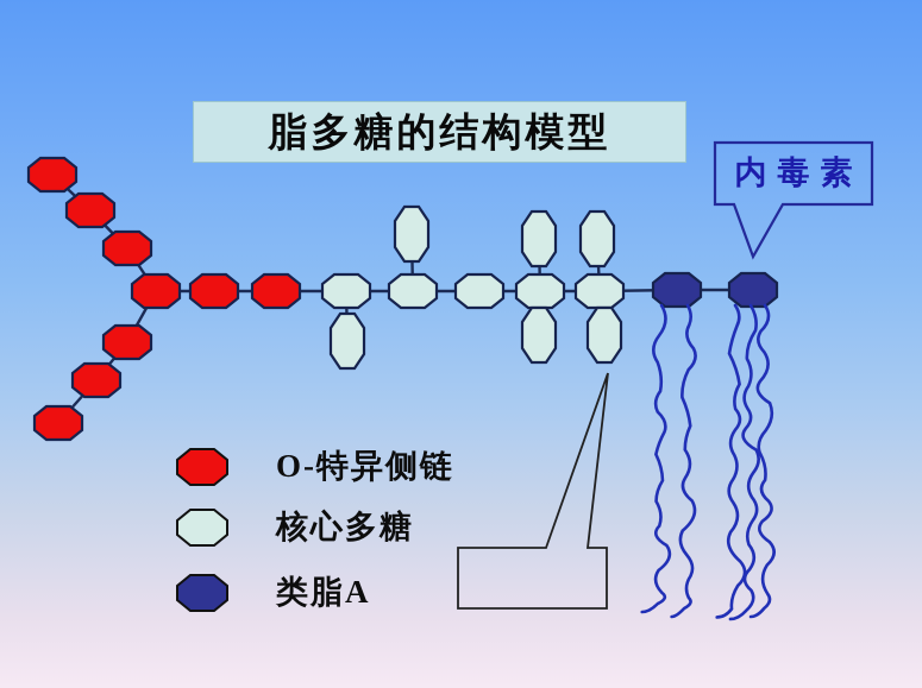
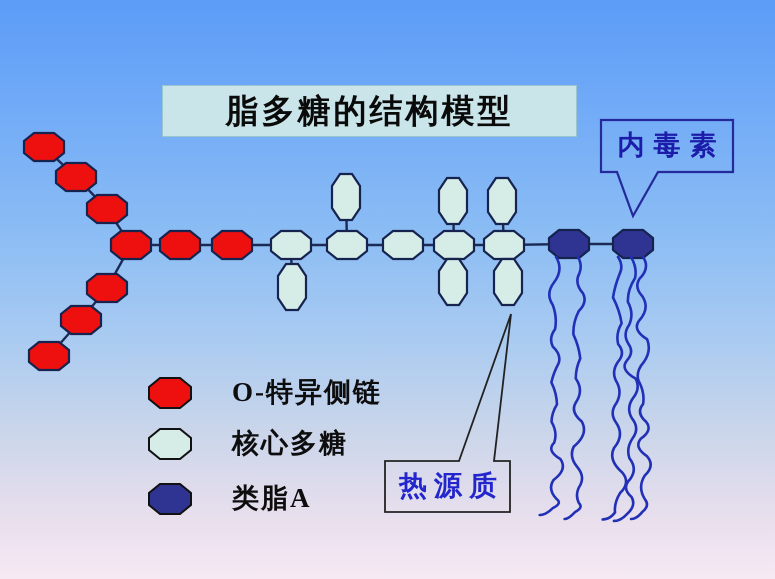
  脂多糖的结构模型
  内毒素
+ 热源质
  O-特异侧链
  核心多糖
  类脂A
